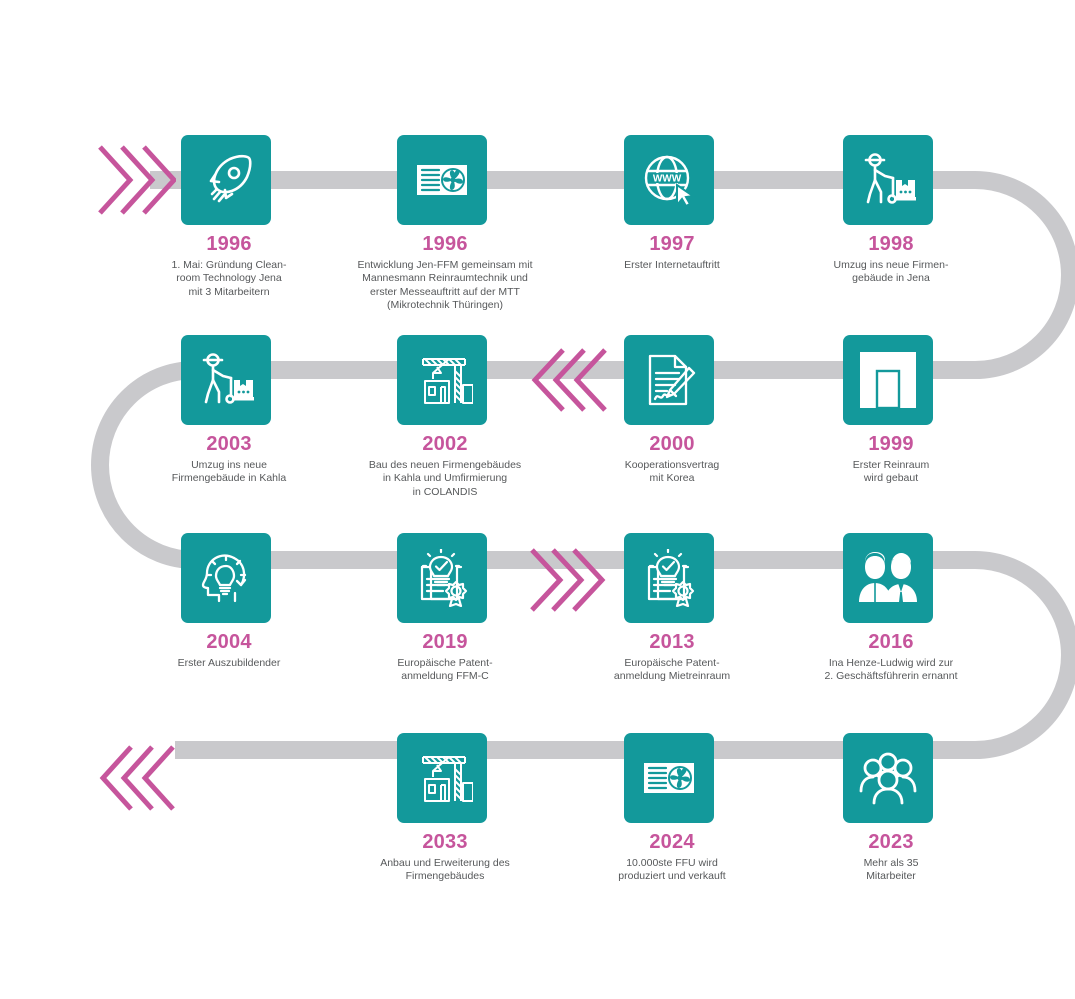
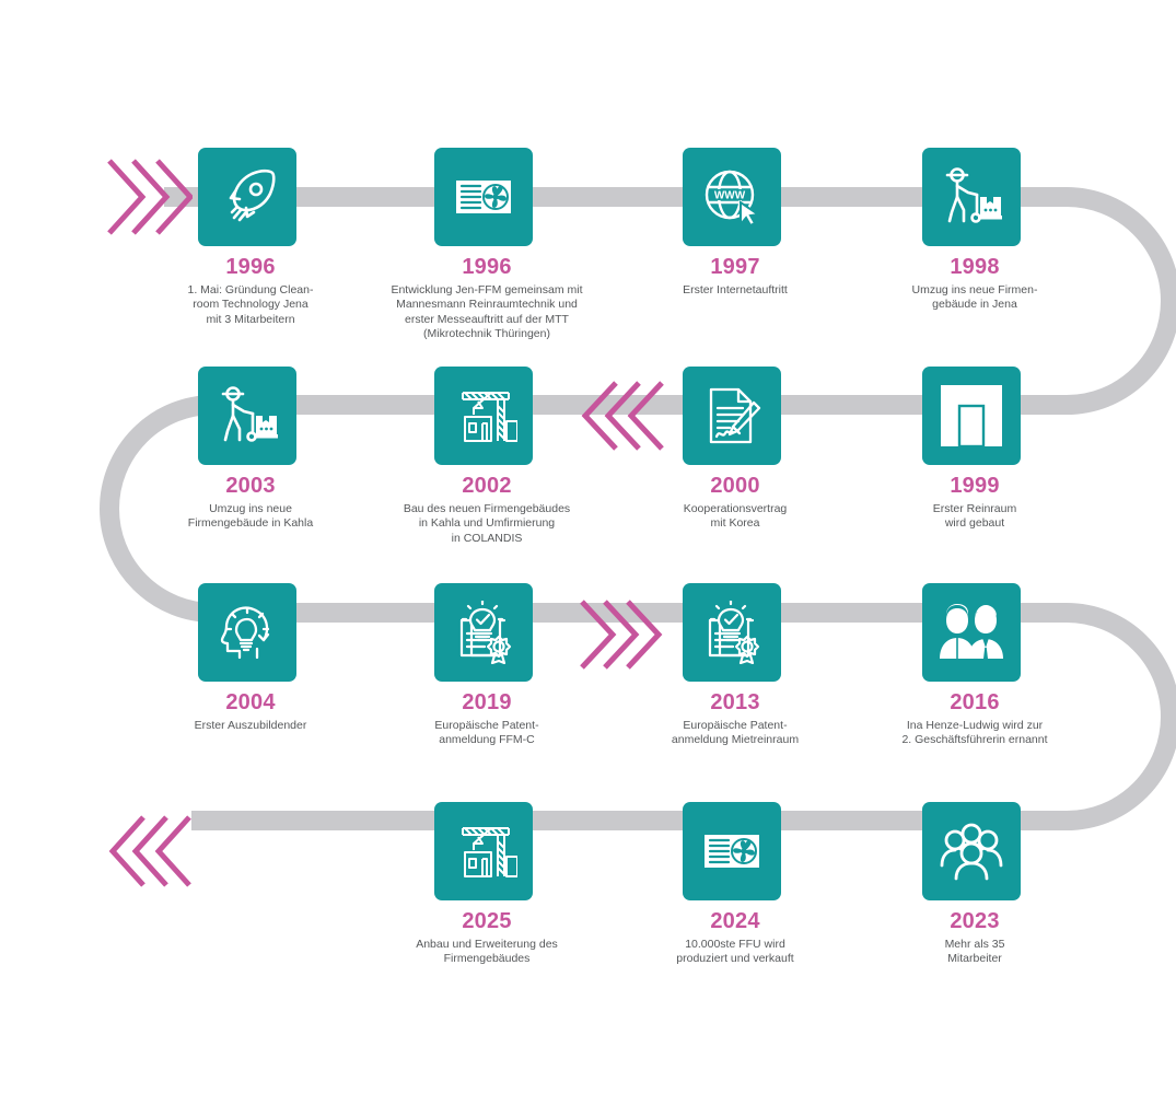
  1996
  1. Mai: Gründung Clean-
  room Technology Jena
  mit 3 Mitarbeitern
  1996
  Entwicklung Jen-FFM gemeinsam mit
  Mannesmann Reinraumtechnik und
  erster Messeauftritt auf der MTT
  (Mikrotechnik Thüringen)
  WWW
  1997
  Erster Internetauftritt
  1998
  Umzug ins neue Firmen-
  gebäude in Jena
  2003
  Umzug ins neue
  Firmengebäude in Kahla
  2002
  Bau des neuen Firmengebäudes
  in Kahla und Umfirmierung
  in COLANDIS
  2000
  Kooperationsvertrag
  mit Korea
  1999
  Erster Reinraum
  wird gebaut
  2004
  Erster Auszubildender
  2019
  Europäische Patent-
  anmeldung FFM-C
  2013
  Europäische Patent-
  anmeldung Mietreinraum
  2016
  Ina Henze-Ludwig wird zur
  2. Geschäftsführerin ernannt
- 2033
+ 2025
  Anbau und Erweiterung des
  Firmengebäudes
  2024
  10.000ste FFU wird
  produziert und verkauft
  2023
  Mehr als 35
  Mitarbeiter
